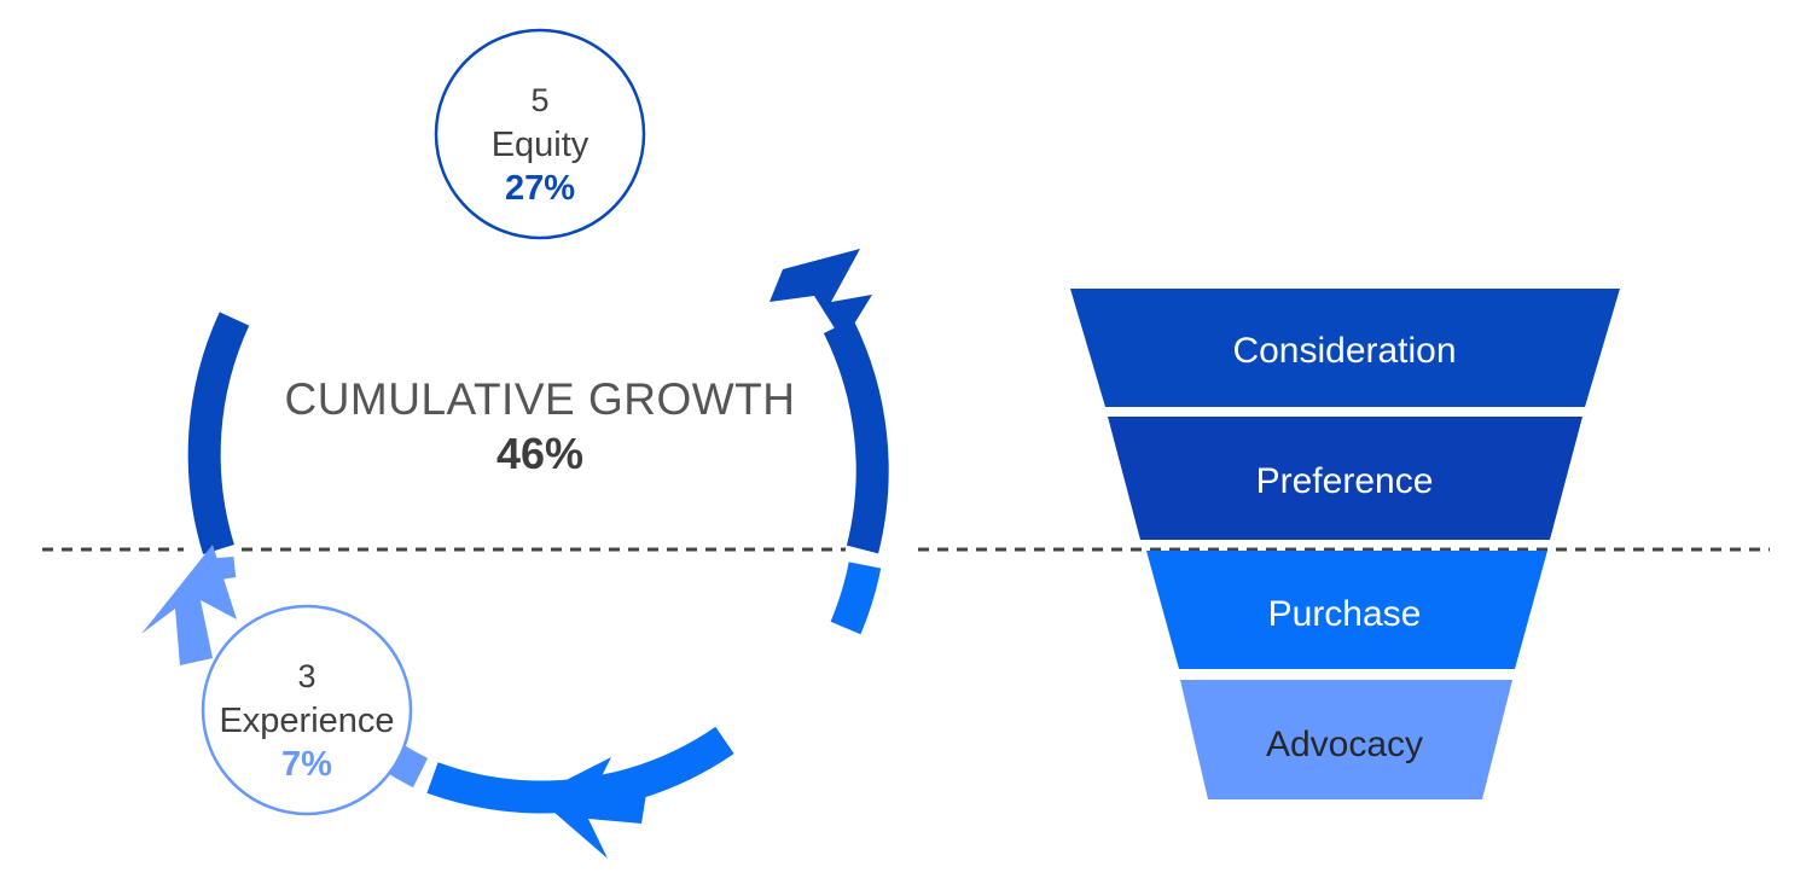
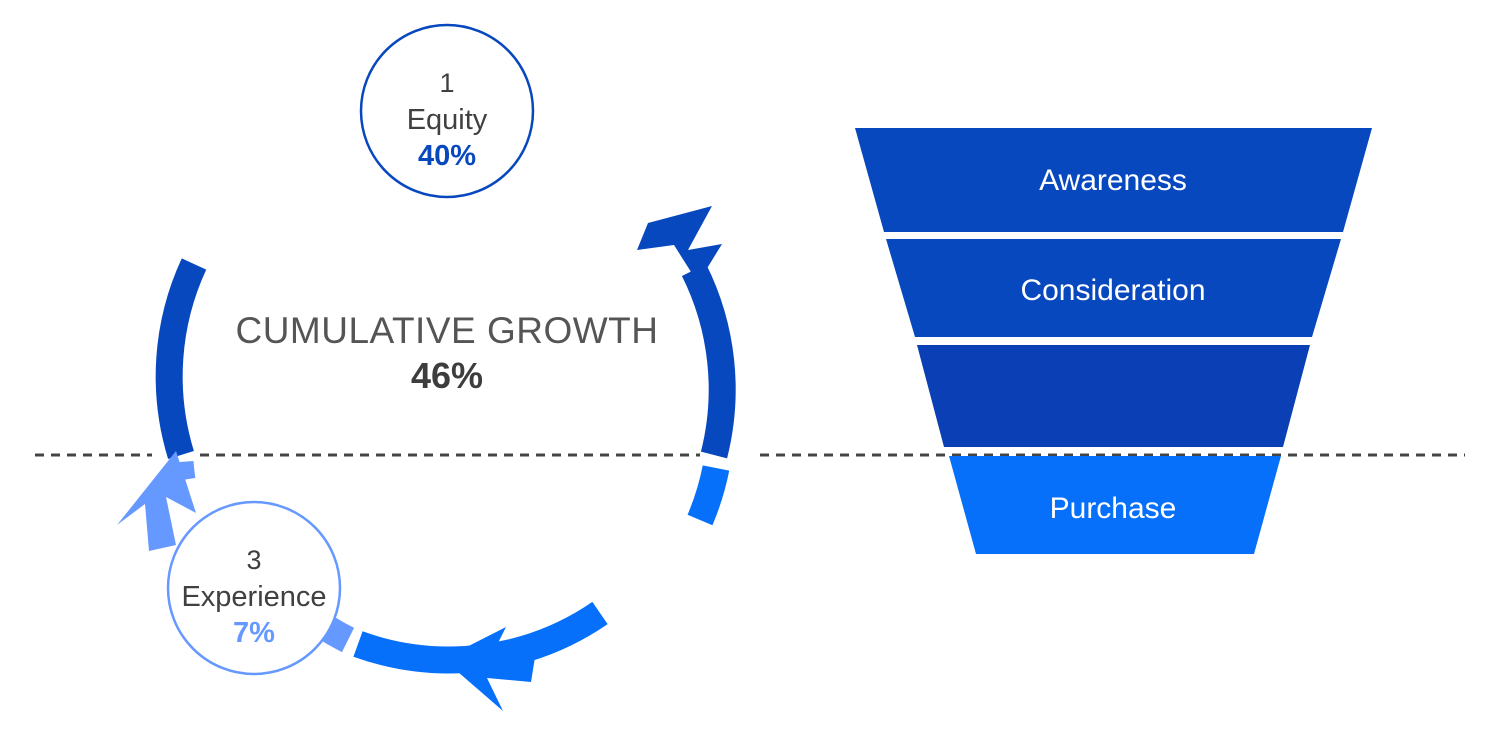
- 5
+ 1
  Equity
- 27%
+ 40%
  3
  Experience
  7%
  CUMULATIVE GROWTH
  46%
+ Awareness
  Consideration
- Preference
  Purchase
- Advocacy
